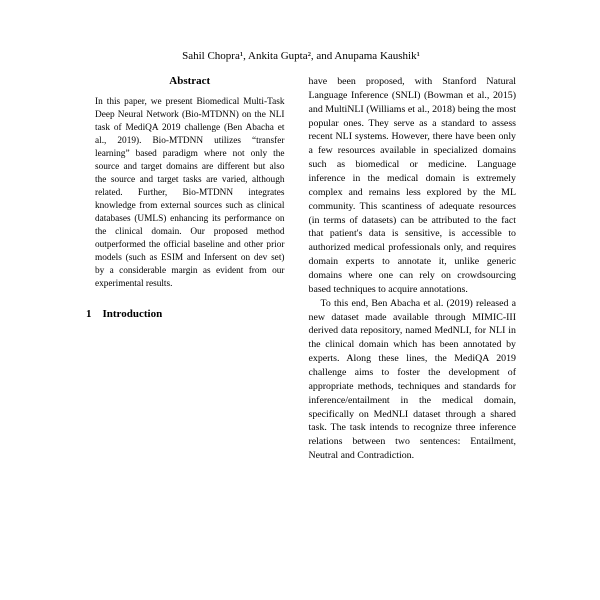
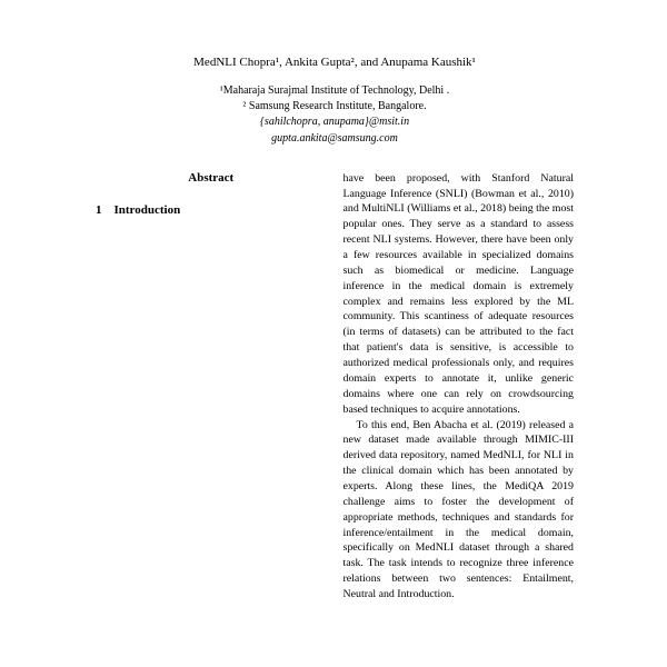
- Sahil Chopra¹, Ankita Gupta², and Anupama Kaushik¹
+ MedNLI Chopra¹, Ankita Gupta², and Anupama Kaushik¹
+ ¹Maharaja Surajmal Institute of Technology, Delhi .
+ ² Samsung Research Institute, Bangalore.
+ {sahilchopra, anupama}@msit.in
+ gupta.ankita@samsung.com
  Abstract
- In this paper, we present Biomedical Multi-Task Deep Neural Network (Bio-MTDNN) on the NLI task of MediQA 2019 challenge (Ben Abacha et al., 2019). Bio-MTDNN utilizes “transfer learning” based paradigm where not only the source and target domains are different but also the source and target tasks are varied, although related. Further, Bio-MTDNN integrates knowledge from external sources such as clinical databases (UMLS) enhancing its performance on the clinical domain. Our proposed method outperformed the official baseline and other prior models (such as ESIM and Infersent on dev set) by a considerable margin as evident from our experimental results.
  1 Introduction
- have been proposed, with Stanford Natural Language Inference (SNLI) (Bowman et al., 2015) and MultiNLI (Williams et al., 2018) being the most popular ones. They serve as a standard to assess recent NLI systems. However, there have been only a few resources available in specialized domains such as biomedical or medicine. Language inference in the medical domain is extremely complex and remains less explored by the ML community. This scantiness of adequate resources (in terms of datasets) can be attributed to the fact that patient's data is sensitive, is accessible to authorized medical professionals only, and requires domain experts to annotate it, unlike generic domains where one can rely on crowdsourcing based techniques to acquire annotations.
+ have been proposed, with Stanford Natural Language Inference (SNLI) (Bowman et al., 2010) and MultiNLI (Williams et al., 2018) being the most popular ones. They serve as a standard to assess recent NLI systems. However, there have been only a few resources available in specialized domains such as biomedical or medicine. Language inference in the medical domain is extremely complex and remains less explored by the ML community. This scantiness of adequate resources (in terms of datasets) can be attributed to the fact that patient's data is sensitive, is accessible to authorized medical professionals only, and requires domain experts to annotate it, unlike generic domains where one can rely on crowdsourcing based techniques to acquire annotations.
- To this end, Ben Abacha et al. (2019) released a new dataset made available through MIMIC-III derived data repository, named MedNLI, for NLI in the clinical domain which has been annotated by experts. Along these lines, the MediQA 2019 challenge aims to foster the development of appropriate methods, techniques and standards for inference/entailment in the medical domain, specifically on MedNLI dataset through a shared task. The task intends to recognize three inference relations between two sentences: Entailment, Neutral and Contradiction.
+ To this end, Ben Abacha et al. (2019) released a new dataset made available through MIMIC-III derived data repository, named MedNLI, for NLI in the clinical domain which has been annotated by experts. Along these lines, the MediQA 2019 challenge aims to foster the development of appropriate methods, techniques and standards for inference/entailment in the medical domain, specifically on MedNLI dataset through a shared task. The task intends to recognize three inference relations between two sentences: Entailment, Neutral and Introduction.
